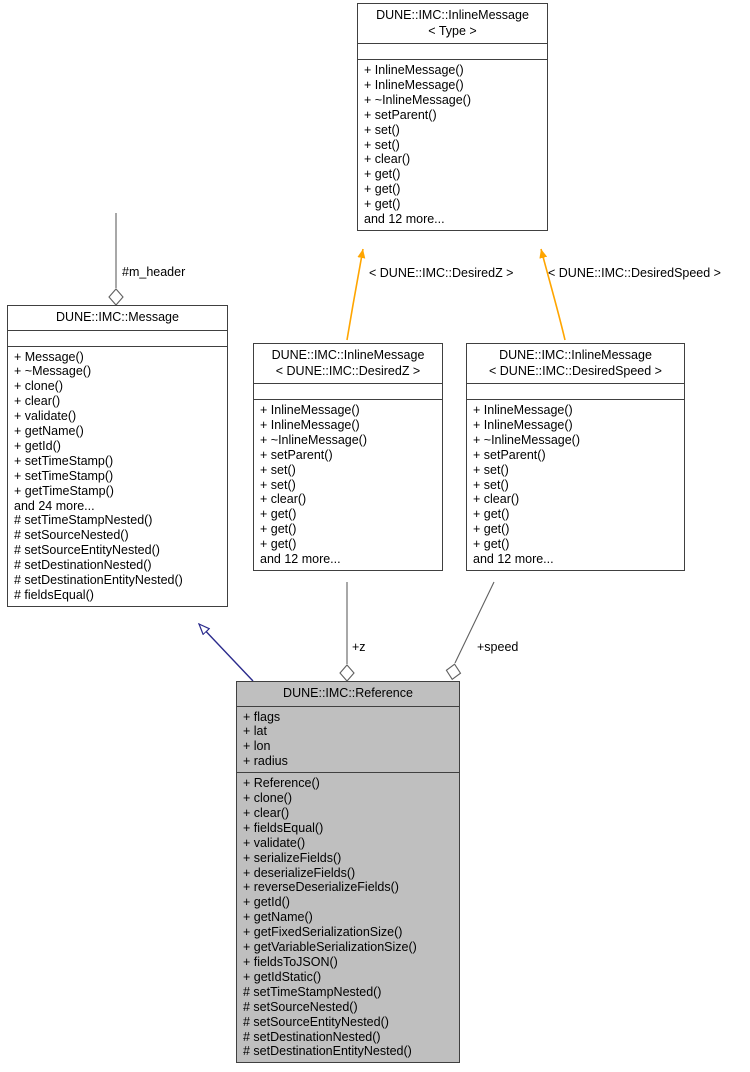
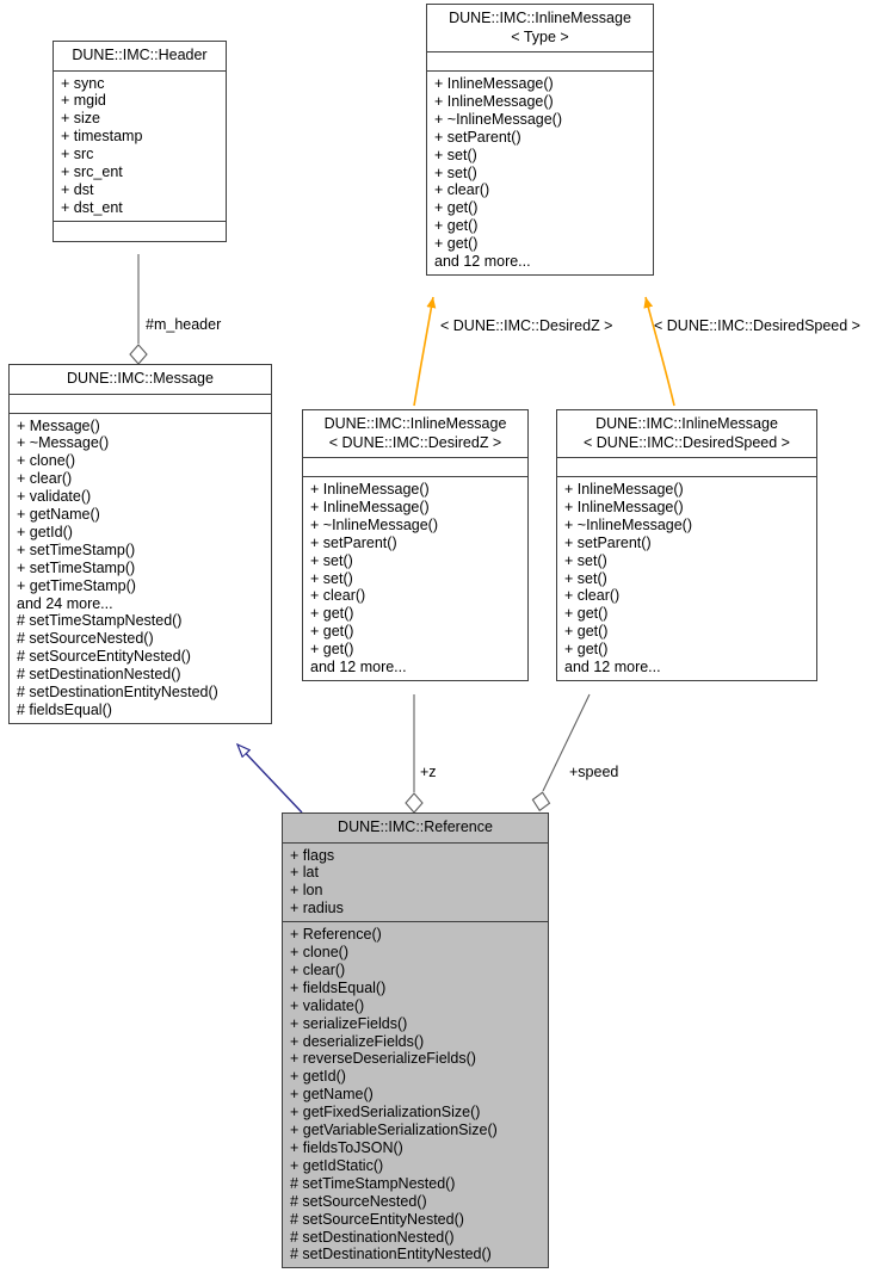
+ DUNE::IMC::Header
+ + sync
+ + mgid
+ + size
+ + timestamp
+ + src
+ + src_ent
+ + dst
+ + dst_ent
  DUNE::IMC::Message
  + Message()
  + ~Message()
  + clone()
  + clear()
  + validate()
  + getName()
  + getId()
  + setTimeStamp()
  + setTimeStamp()
  + getTimeStamp()
  and 24 more...
  # setTimeStampNested()
  # setSourceNested()
  # setSourceEntityNested()
  # setDestinationNested()
  # setDestinationEntityNested()
  # fieldsEqual()
  DUNE::IMC::InlineMessage
  < Type >
  + InlineMessage()
  + InlineMessage()
  + ~InlineMessage()
  + setParent()
  + set()
  + set()
  + clear()
  + get()
  + get()
  + get()
  and 12 more...
  DUNE::IMC::InlineMessage
  < DUNE::IMC::DesiredZ >
  + InlineMessage()
  + InlineMessage()
  + ~InlineMessage()
  + setParent()
  + set()
  + set()
  + clear()
  + get()
  + get()
  + get()
  and 12 more...
  DUNE::IMC::InlineMessage
  < DUNE::IMC::DesiredSpeed >
  + InlineMessage()
  + InlineMessage()
  + ~InlineMessage()
  + setParent()
  + set()
  + set()
  + clear()
  + get()
  + get()
  + get()
  and 12 more...
  DUNE::IMC::Reference
  + flags
  + lat
  + lon
  + radius
  + Reference()
  + clone()
  + clear()
  + fieldsEqual()
  + validate()
  + serializeFields()
  + deserializeFields()
  + reverseDeserializeFields()
  + getId()
  + getName()
  + getFixedSerializationSize()
  + getVariableSerializationSize()
  + fieldsToJSON()
  + getIdStatic()
  # setTimeStampNested()
  # setSourceNested()
  # setSourceEntityNested()
  # setDestinationNested()
  # setDestinationEntityNested()
  #m_header
  < DUNE::IMC::DesiredZ >
  < DUNE::IMC::DesiredSpeed >
  +z
  +speed
